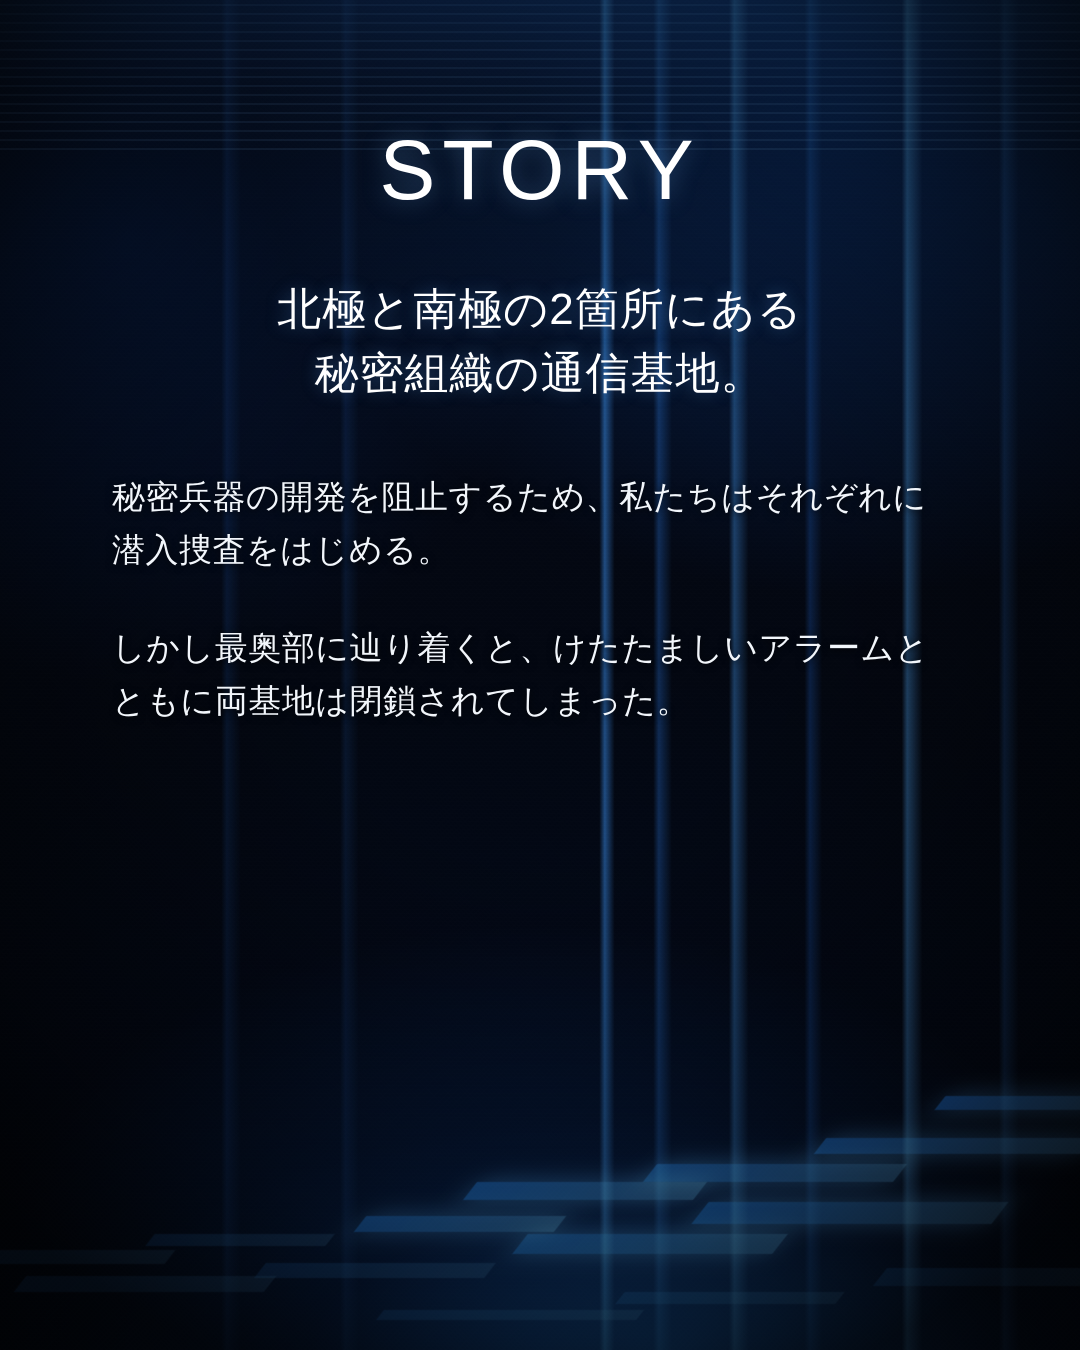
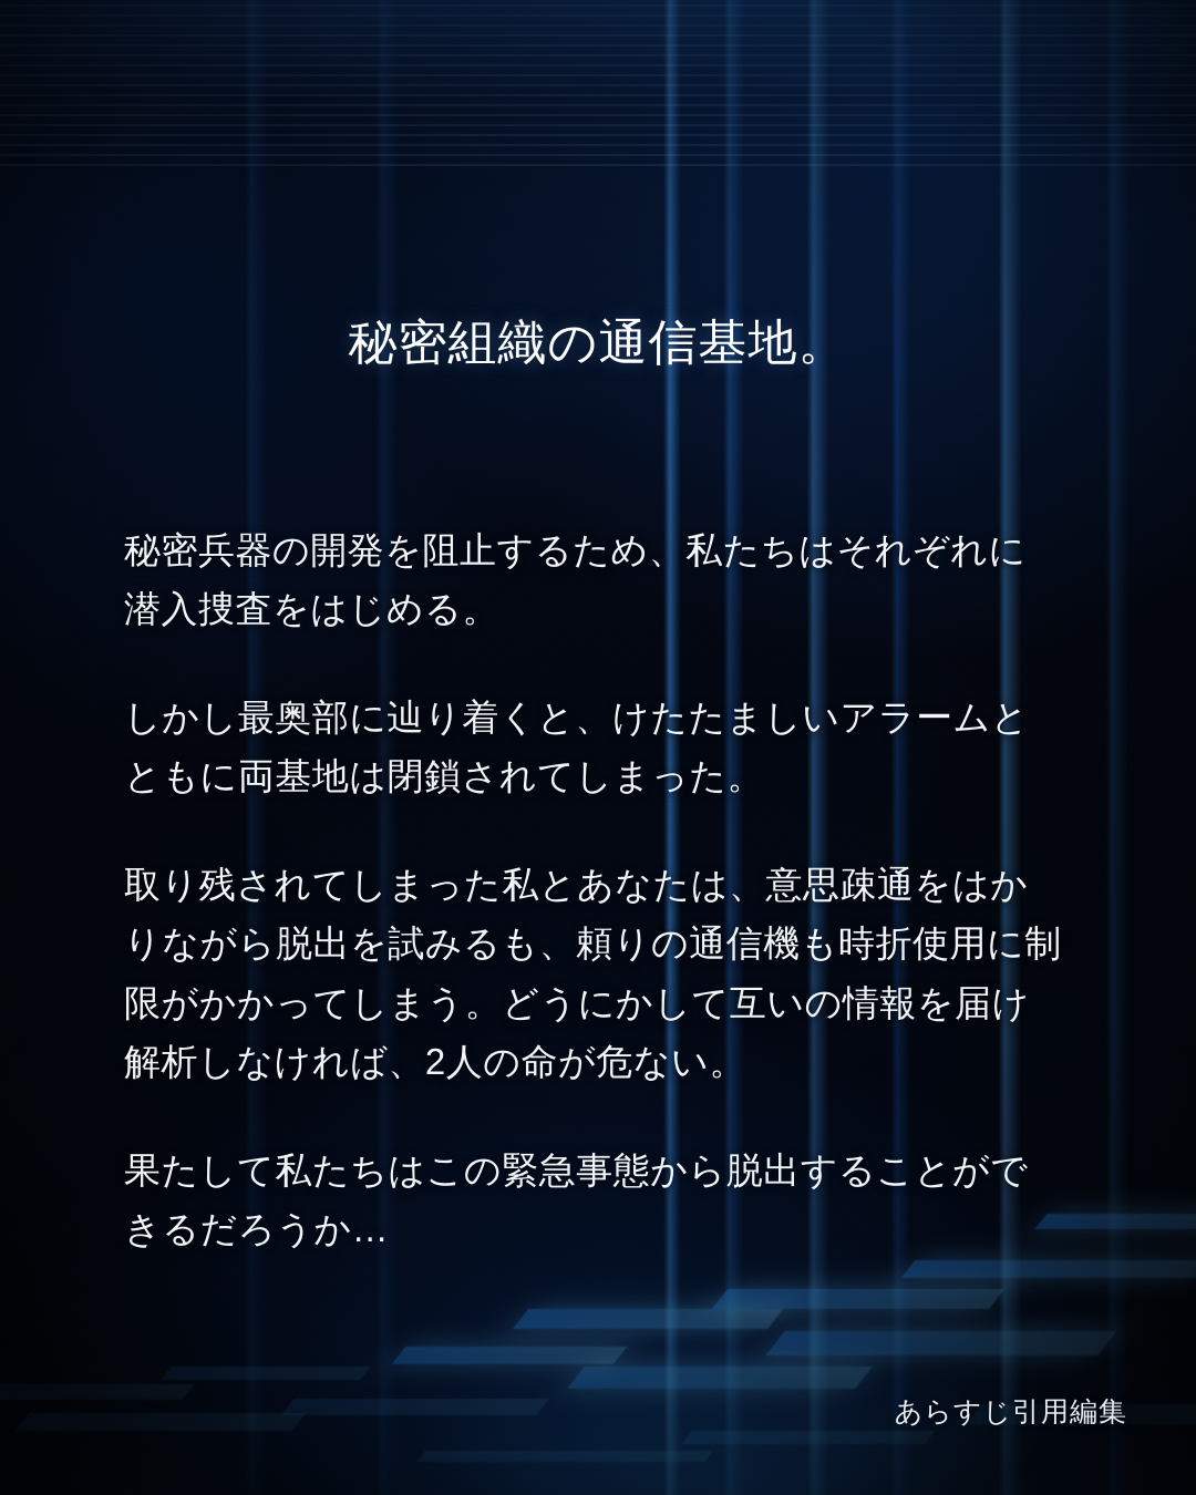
- STORY
- 北極と南極の2箇所にある
  秘密組織の通信基地。
  秘密兵器の開発を阻止するため、私たちはそれぞれに潜入捜査をはじめる。
  しかし最奥部に辿り着くと、けたたましいアラームとともに両基地は閉鎖されてしまった。
+ 取り残されてしまった私とあなたは、意思疎通をはかりながら脱出を試みるも、頼りの通信機も時折使用に制限がかかってしまう。どうにかして互いの情報を届け解析しなければ、2人の命が危ない。
+ 果たして私たちはこの緊急事態から脱出することができるだろうか…
+ あらすじ引用編集
